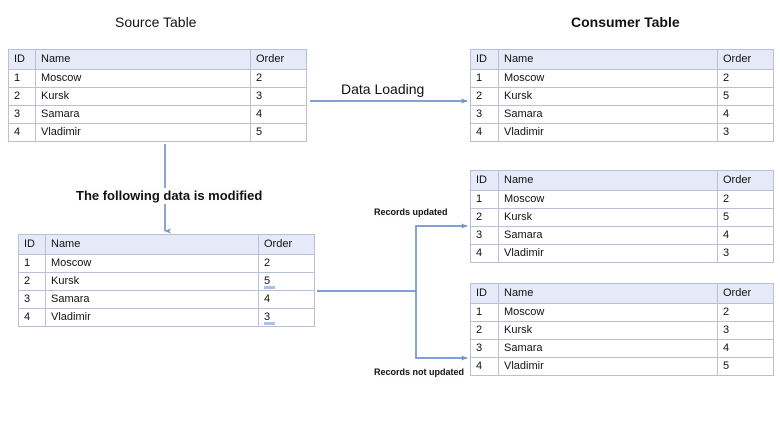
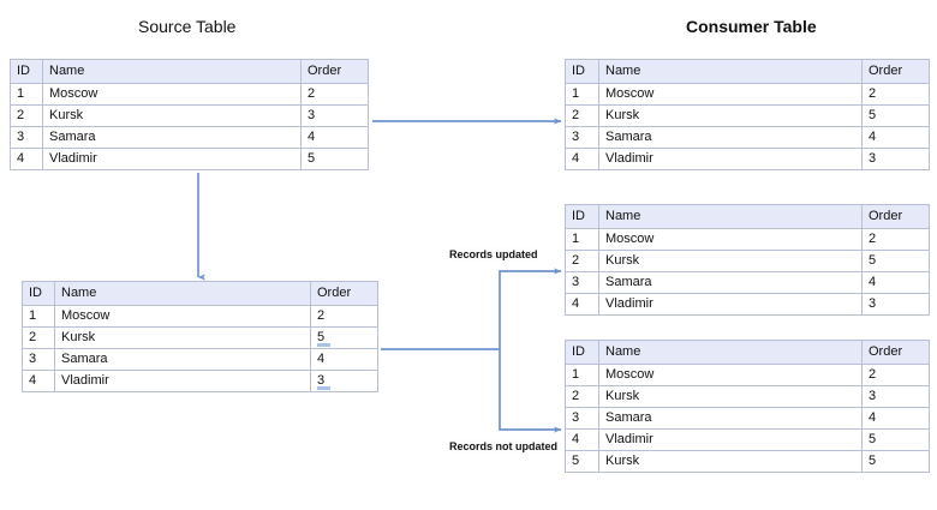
  Source Table
  Consumer Table
- Data Loading
- The following data is modified
  Records updated
  Records not updated
  ID	Name	Order
  1	Moscow	2
  2	Kursk	3
  3	Samara	4
  4	Vladimir	5
  ID	Name	Order
  1	Moscow	2
  2	Kursk	5
  3	Samara	4
  4	Vladimir	3
  ID	Name	Order
  1	Moscow	2
  2	Kursk	5
  3	Samara	4
  4	Vladimir	3
  ID	Name	Order
  1	Moscow	2
  2	Kursk	5
  3	Samara	4
  4	Vladimir	3
  ID	Name	Order
  1	Moscow	2
  2	Kursk	3
  3	Samara	4
  4	Vladimir	5
+ 5	Kursk	5
